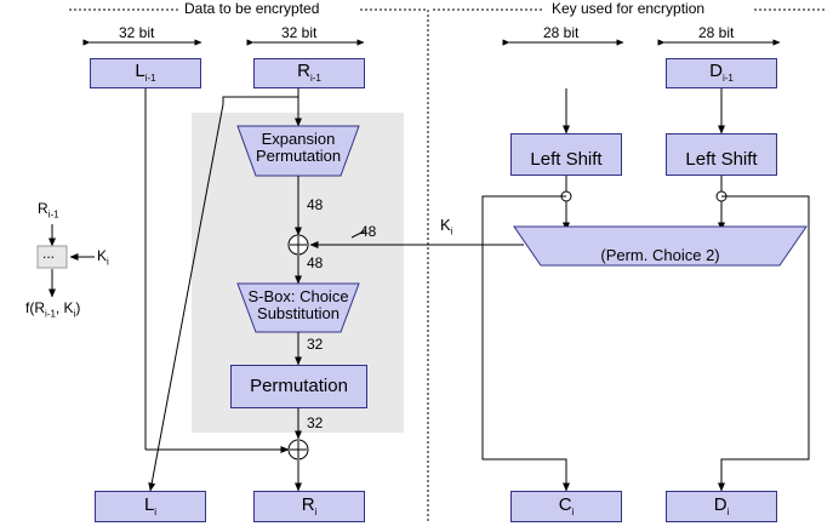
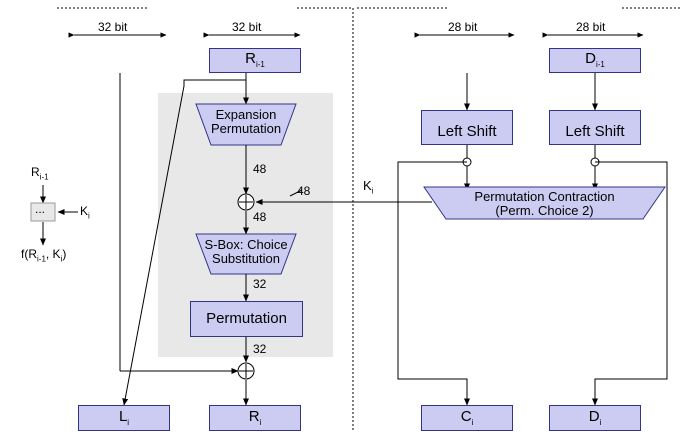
- Data to be encrypted
- Key used for encryption
  32 bit
  32 bit
  28 bit
  28 bit
- Li-1
  Ri-1
  Di-1
  Expansion
  Permutation
  S-Box: Choice
  Substitution
+ Permutation Contraction
  (Perm. Choice 2)
  Permutation
  Left Shift
  Left Shift
  48
  48
  48
  32
  32
  Ki
  Li
  Ri
  Ci
  Di
  Ri-1
  ...
  Ki
  f(Ri-1, Ki)
